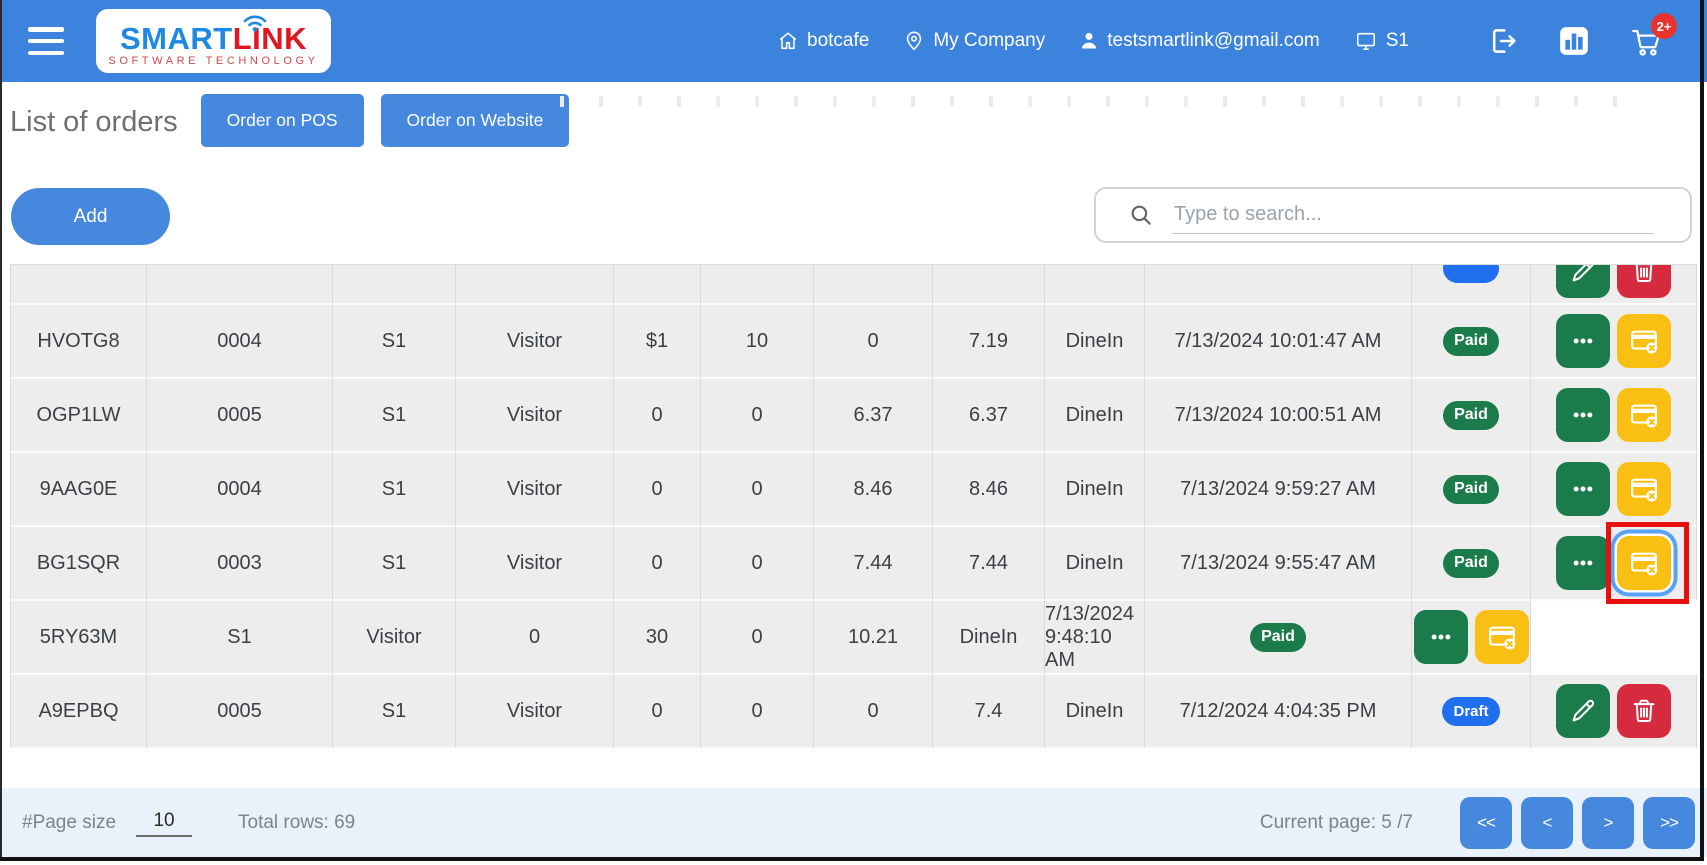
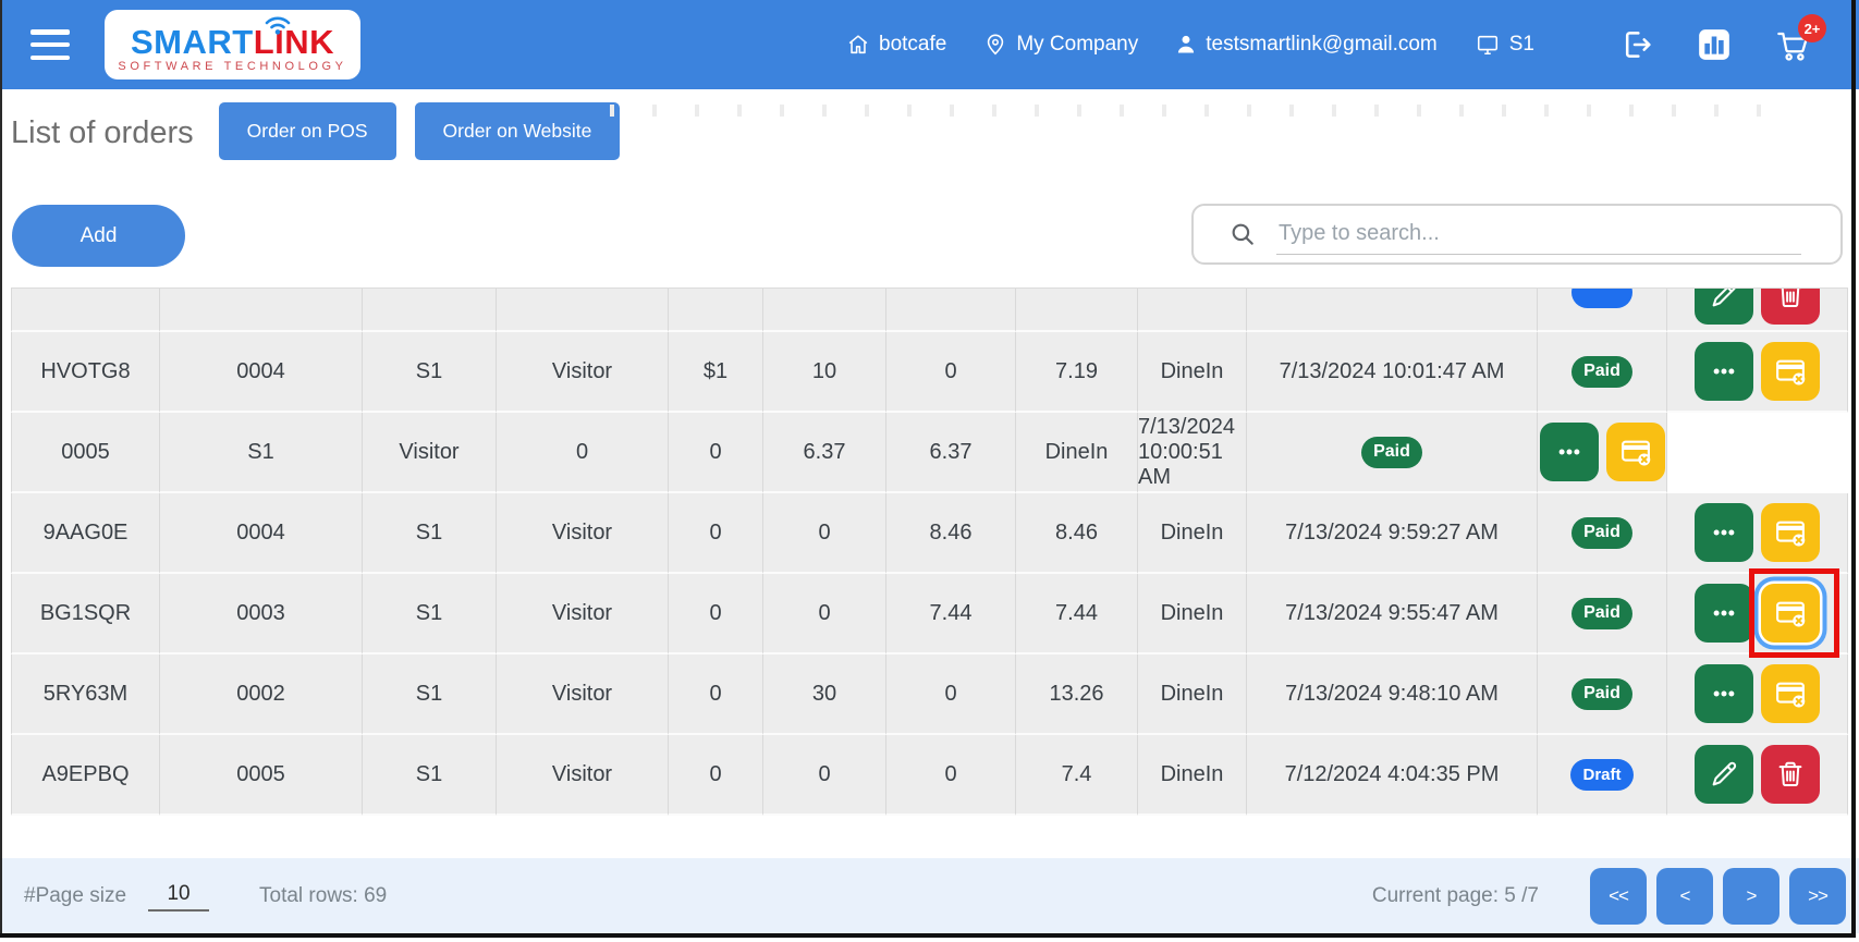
  SMARTLINK
  SOFTWARE TECHNOLOGY
  botcafe
  My Company
  testsmartlink@gmail.com
  S1
  2+
  List of orders
  Order on POS
  Order on Website
  Add
  Type to search...
  HVOTG8
  0004
  S1
  Visitor
  $1
  10
  0
  7.19
  DineIn
  7/13/2024 10:01:47 AM
  Paid
- OGP1LW
  0005
  S1
  Visitor
  0
  0
  6.37
  6.37
  DineIn
  7/13/2024 10:00:51 AM
  Paid
  9AAG0E
  0004
  S1
  Visitor
  0
  0
  8.46
  8.46
  DineIn
  7/13/2024 9:59:27 AM
  Paid
  BG1SQR
  0003
  S1
  Visitor
  0
  0
  7.44
  7.44
  DineIn
  7/13/2024 9:55:47 AM
  Paid
  5RY63M
+ 0002
  S1
  Visitor
  0
  30
  0
- 10.21
+ 13.26
  DineIn
  7/13/2024 9:48:10 AM
  Paid
  A9EPBQ
  0005
  S1
  Visitor
  0
  0
  0
  7.4
  DineIn
  7/12/2024 4:04:35 PM
  Draft
  #Page size
  10
  Total rows: 69
  Current page: 5 /7
  <<
  <
  >
  >>
